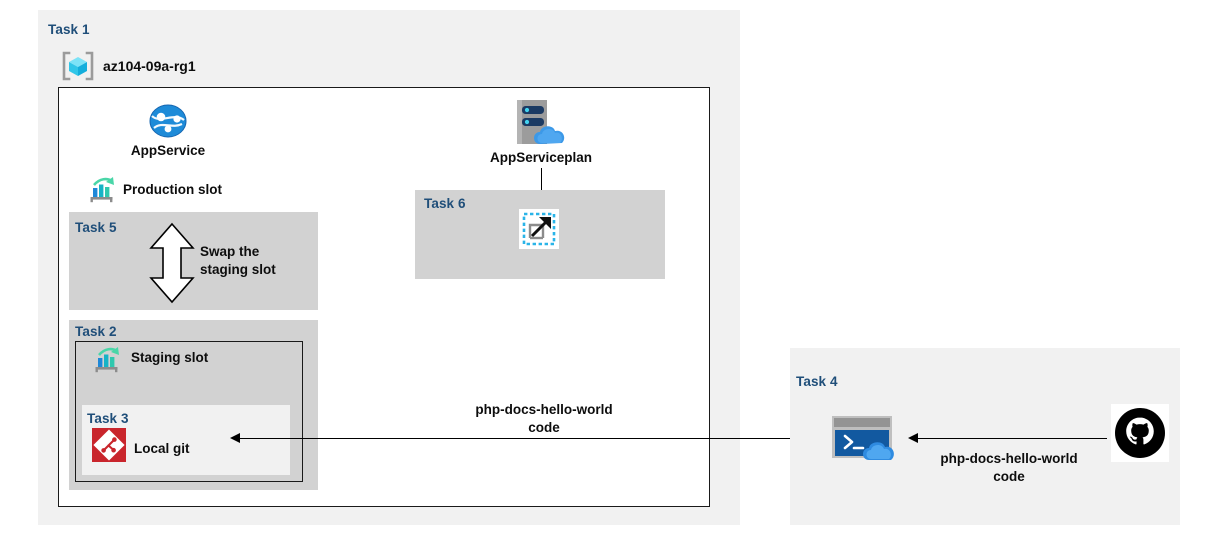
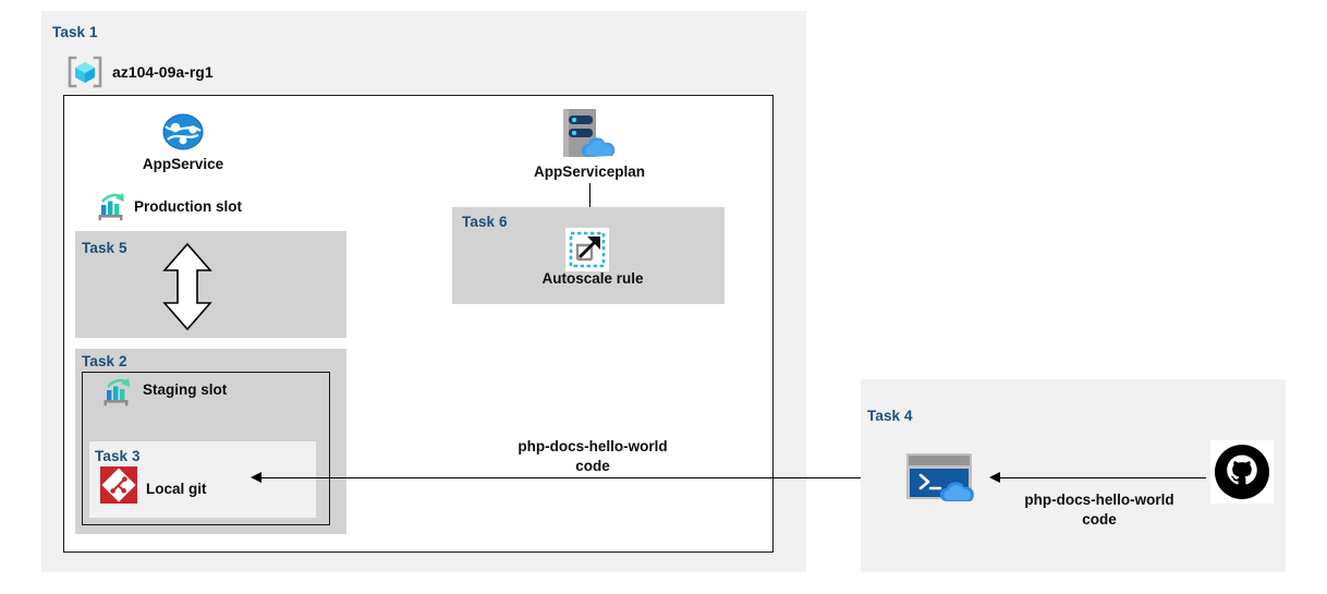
  Task 1
  az104-09a-rg1
  AppService
  Production slot
  Task 5
- Swap the
- staging slot
  Task 2
  Staging slot
  Task 3
  Local git
  AppServiceplan
  Task 6
+ Autoscale rule
  php-docs-hello-world
  code
  Task 4
  php-docs-hello-world
  code
